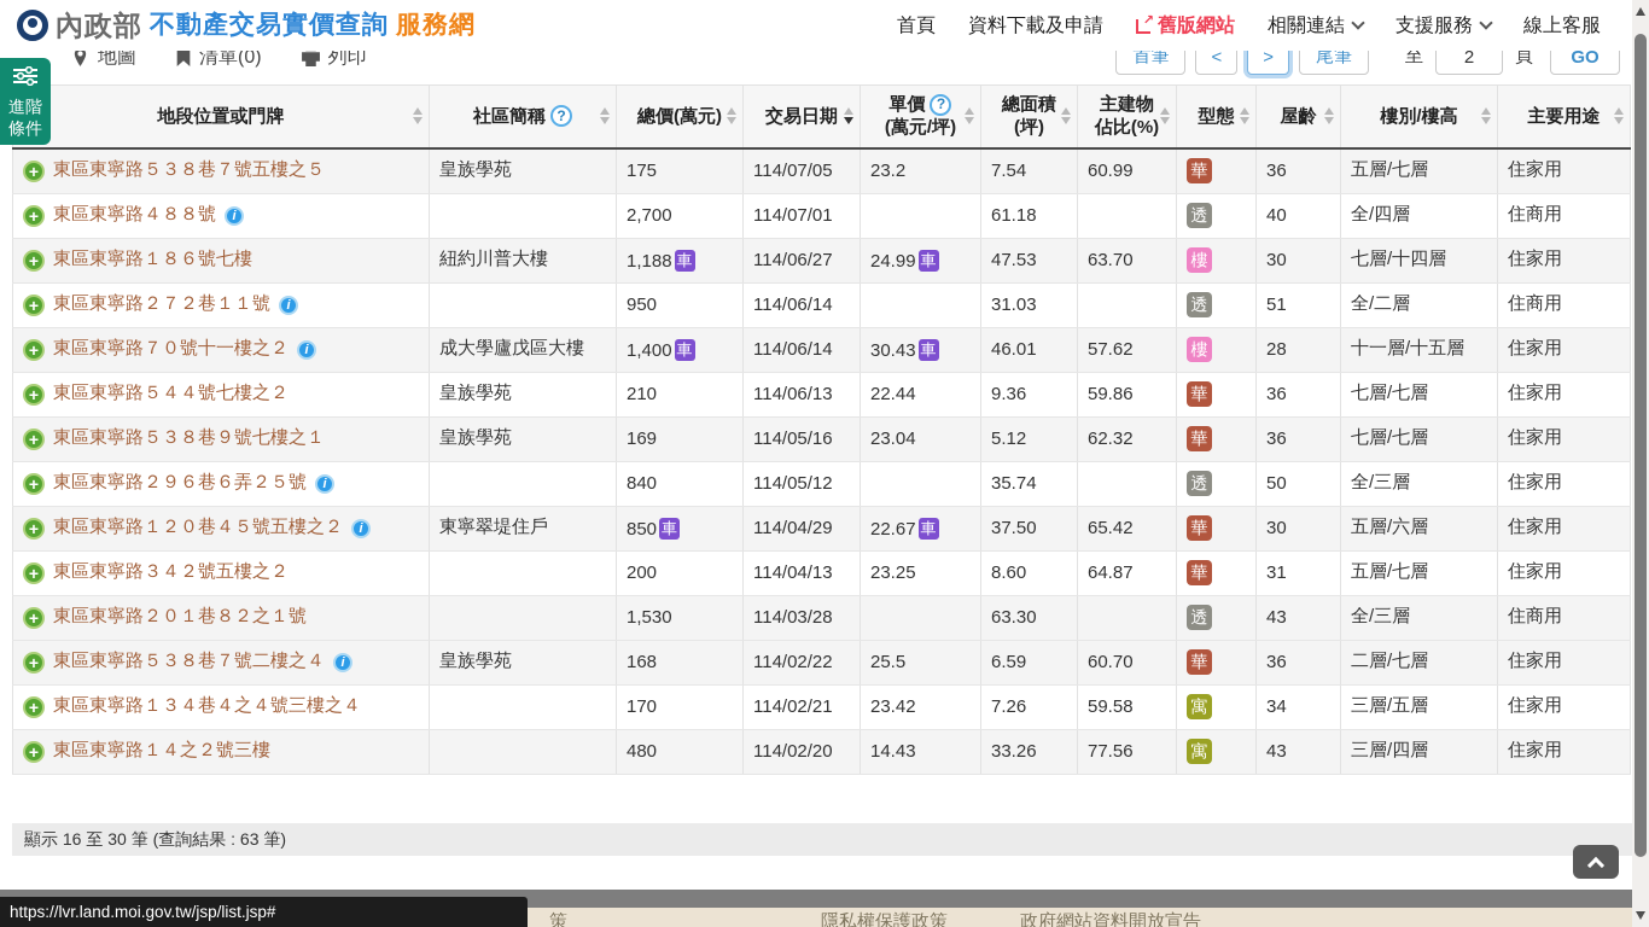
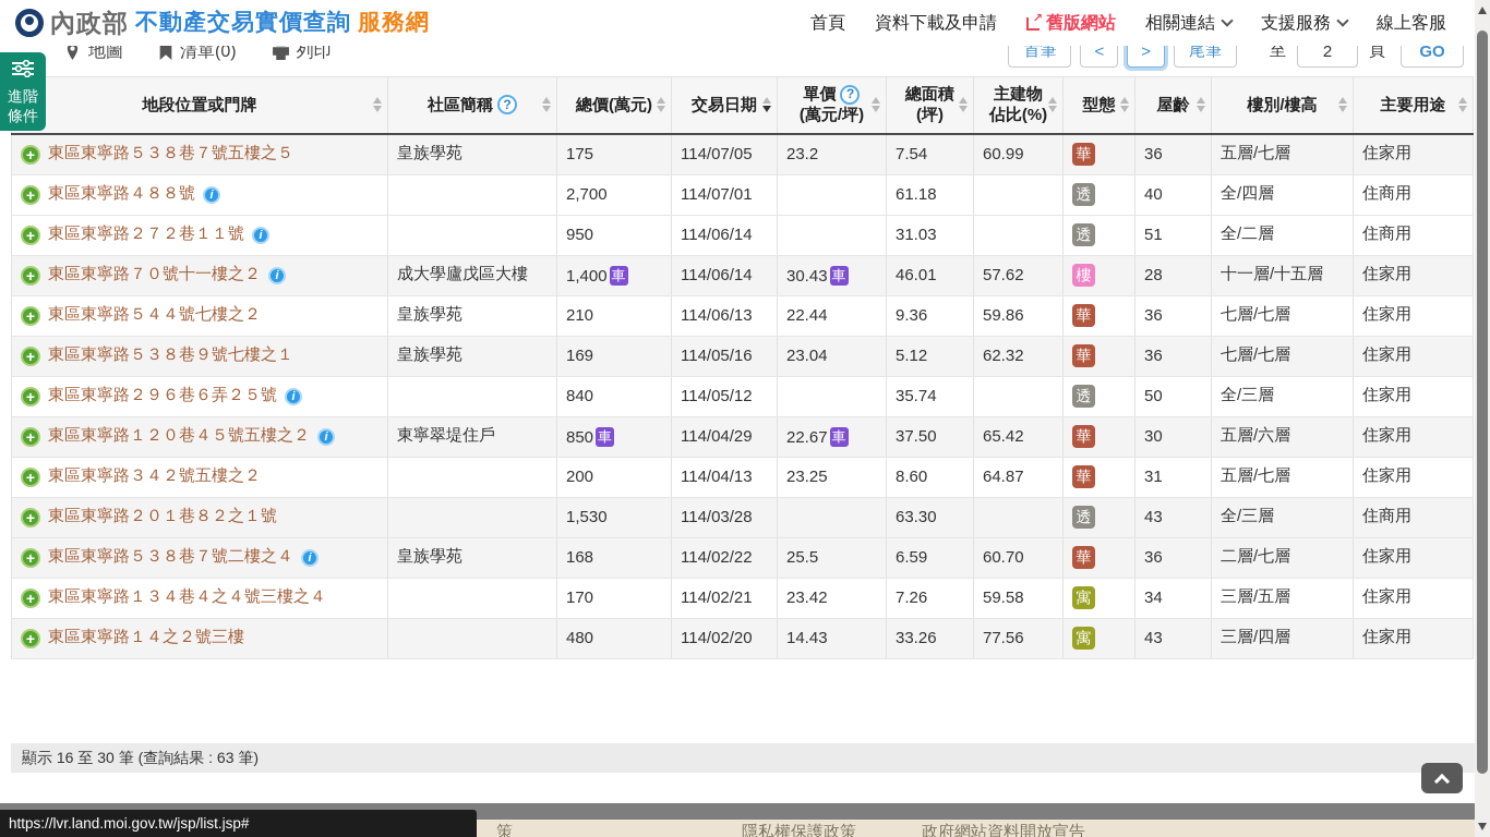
  地圖
  清單(0)
  列印
  首筆
  <
  >
  尾筆
  至
  2
  頁
  GO
  內政部
  不動產交易實價查詢
  服務網
  首頁
  資料下載及申請
  舊版網站
  相關連結
  支援服務
  線上客服
  進階條件
  地段位置或門牌	社區簡稱 ?	總價(萬元)	交易日期	單價 ?(萬元/坪)	總面積(坪)	主建物佔比(%)	型態	屋齡	樓別/樓高	主要用途
  + 東區東寧路５３８巷７號五樓之５	皇族學苑	175	114/07/05	23.2	7.54	60.99	華	36	五層/七層	住家用
  + 東區東寧路４８８號 i		2,700	114/07/01		61.18		透	40	全/四層	住商用
- + 東區東寧路１８６號七樓	紐約川普大樓	1,188 車	114/06/27	24.99 車	47.53	63.70	樓	30	七層/十四層	住家用
  + 東區東寧路２７２巷１１號 i		950	114/06/14		31.03		透	51	全/二層	住商用
  + 東區東寧路７０號十一樓之２ i	成大學廬戊區大樓	1,400 車	114/06/14	30.43 車	46.01	57.62	樓	28	十一層/十五層	住家用
  + 東區東寧路５４４號七樓之２	皇族學苑	210	114/06/13	22.44	9.36	59.86	華	36	七層/七層	住家用
  + 東區東寧路５３８巷９號七樓之１	皇族學苑	169	114/05/16	23.04	5.12	62.32	華	36	七層/七層	住家用
  + 東區東寧路２９６巷６弄２５號 i		840	114/05/12		35.74		透	50	全/三層	住家用
  + 東區東寧路１２０巷４５號五樓之２ i	東寧翠堤住戶	850 車	114/04/29	22.67 車	37.50	65.42	華	30	五層/六層	住家用
  + 東區東寧路３４２號五樓之２		200	114/04/13	23.25	8.60	64.87	華	31	五層/七層	住家用
  + 東區東寧路２０１巷８２之１號		1,530	114/03/28		63.30		透	43	全/三層	住商用
  + 東區東寧路５３８巷７號二樓之４ i	皇族學苑	168	114/02/22	25.5	6.59	60.70	華	36	二層/七層	住家用
  + 東區東寧路１３４巷４之４號三樓之４		170	114/02/21	23.42	7.26	59.58	寓	34	三層/五層	住家用
  + 東區東寧路１４之２號三樓		480	114/02/20	14.43	33.26	77.56	寓	43	三層/四層	住家用
  顯示 16 至 30 筆 (查詢結果 : 63 筆)
  策
  隱私權保護政策
  政府網站資料開放宣告
  https://lvr.land.moi.gov.tw/jsp/list.jsp#
